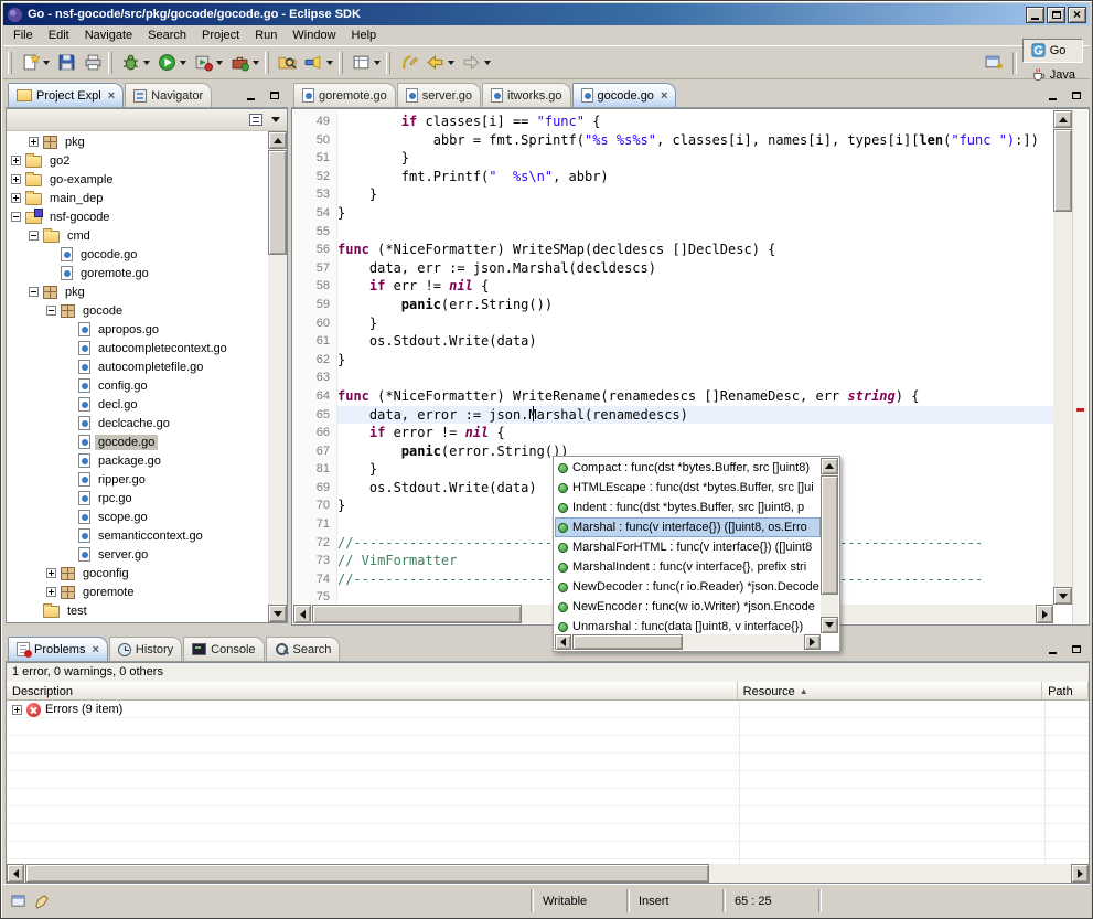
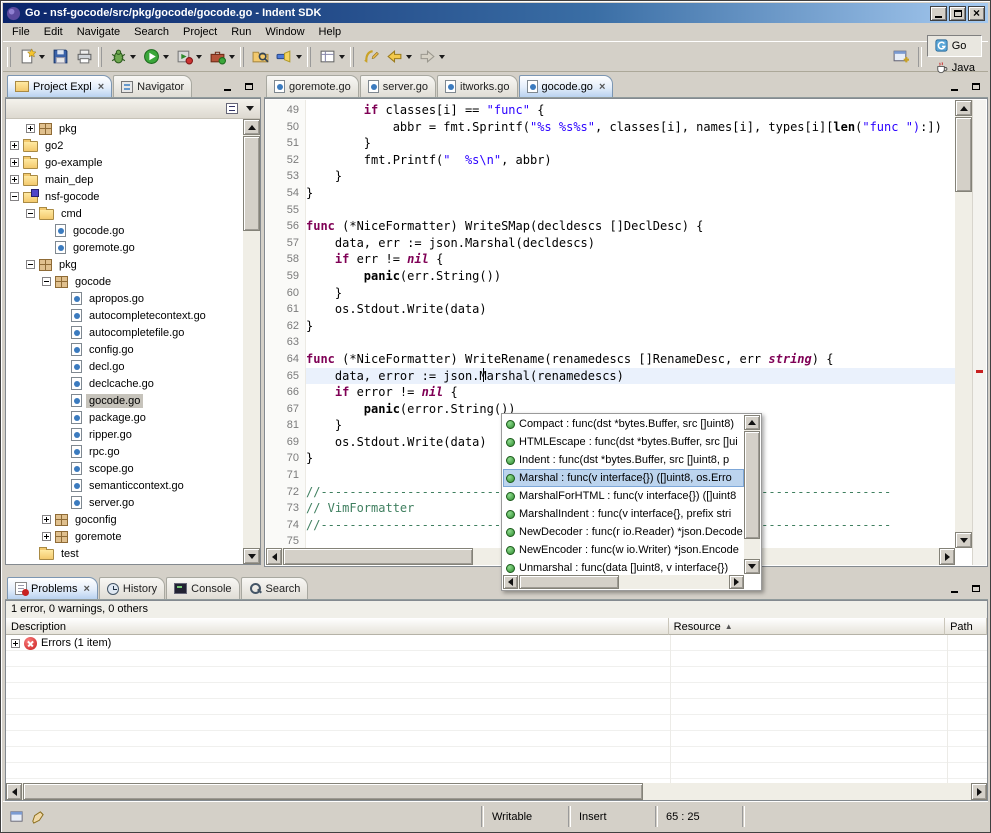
- Go - nsf-gocode/src/pkg/gocode/gocode.go - Eclipse SDK
+ Go - nsf-gocode/src/pkg/gocode/gocode.go - Indent SDK
  ×
  File
  Edit
  Navigate
  Search
  Project
  Run
  Window
  Help
  Go
  Java
  Project Expl
  ×
  Navigator
  pkg
  go2
  go-example
  main_dep
  nsf-gocode
  cmd
  gocode.go
  goremote.go
  pkg
  gocode
  apropos.go
  autocompletecontext.go
  autocompletefile.go
  config.go
  decl.go
  declcache.go
  gocode.go
  package.go
  ripper.go
  rpc.go
  scope.go
  semanticcontext.go
  server.go
  goconfig
  goremote
  test
  goremote.go
  server.go
  itworks.go
  gocode.go
  ×
  49
  50
  51
  52
  53
  54
  55
  56
  57
  58
  59
  60
  61
  62
  63
  64
  65
  66
  67
  81
  69
  70
  71
  72
  73
  74
  75
  if classes[i] == "func" {
  abbr = fmt.Sprintf("%s %s%s", classes[i], names[i], types[i][len("func "):])
  }
  fmt.Printf(" %s\n", abbr)
  }
  }
  func (*NiceFormatter) WriteSMap(decldescs []DeclDesc) {
  data, err := json.Marshal(decldescs)
  if err != nil {
  panic(err.String())
  }
  os.Stdout.Write(data)
  }
  func (*NiceFormatter) WriteRename(renamedescs []RenameDesc, err string) {
  data, error := json.arshal(renamedescs)
  if error != nil {
  panic(error.String())
  }
  os.Stdout.Write(data)
  }
  // VimFormatter
  Compact : func(dst *bytes.Buffer, src []uint8)
  HTMLEscape : func(dst *bytes.Buffer, src []ui
  Indent : func(dst *bytes.Buffer, src []uint8, p
  Marshal : func(v interface{}) ([]uint8, os.Erro
  MarshalForHTML : func(v interface{}) ([]uint8
  MarshalIndent : func(v interface{}, prefix stri
  NewDecoder : func(r io.Reader) *json.Decode
  NewEncoder : func(w io.Writer) *json.Encode
  Unmarshal : func(data []uint8, v interface{})
  Problems
  ×
  History
  Console
  Search
  1 error, 0 warnings, 0 others
  Description
  Resource
  ▲
  Path
- Errors (9 item)
+ Errors (1 item)
  Writable
  Insert
  65 : 25
